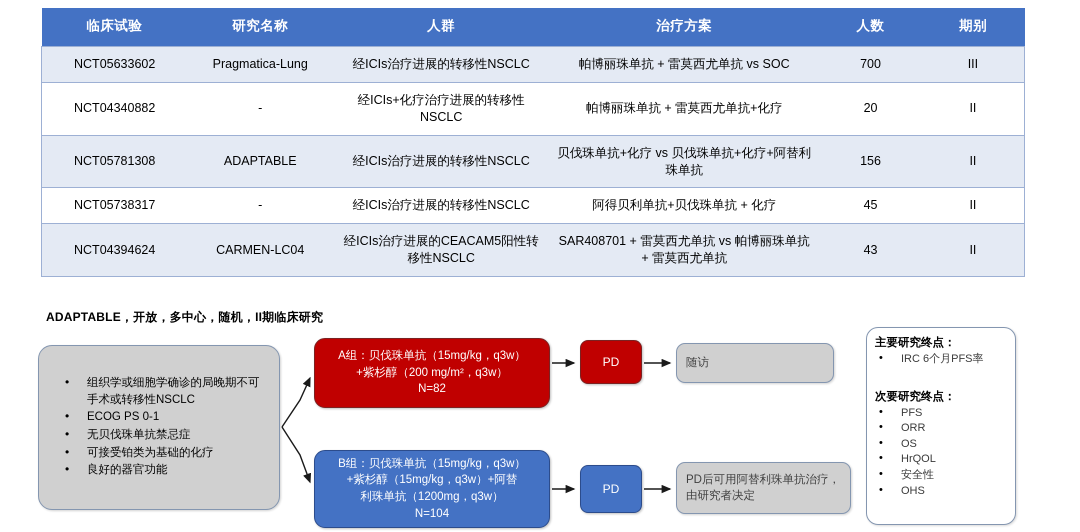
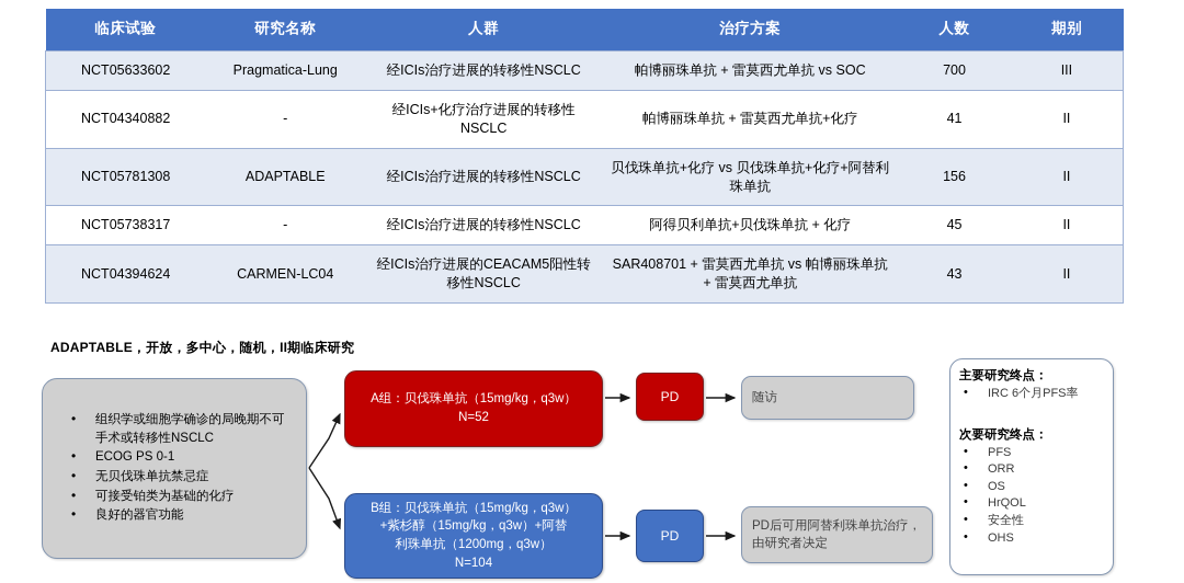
  临床试验	研究名称	人群	治疗方案	人数	期别
  NCT05633602	Pragmatica-Lung	经ICIs治疗进展的转移性NSCLC	帕博丽珠单抗 + 雷莫西尤单抗 vs SOC	700	III
- NCT04340882	-	经ICIs+化疗治疗进展的转移性NSCLC	帕博丽珠单抗 + 雷莫西尤单抗+化疗	20	II
+ NCT04340882	-	经ICIs+化疗治疗进展的转移性NSCLC	帕博丽珠单抗 + 雷莫西尤单抗+化疗	41	II
  NCT05781308	ADAPTABLE	经ICIs治疗进展的转移性NSCLC	贝伐珠单抗+化疗 vs 贝伐珠单抗+化疗+阿替利珠单抗	156	II
  NCT05738317	-	经ICIs治疗进展的转移性NSCLC	阿得贝利单抗+贝伐珠单抗 + 化疗	45	II
  NCT04394624	CARMEN-LC04	经ICIs治疗进展的CEACAM5阳性转移性NSCLC	SAR408701 + 雷莫西尤单抗 vs 帕博丽珠单抗 + 雷莫西尤单抗	43	II
  ADAPTABLE，开放，多中心，随机，II期临床研究
  组织学或细胞学确诊的局晚期不可手术或转移性NSCLC
  ECOG PS 0-1
  无贝伐珠单抗禁忌症
  可接受铂类为基础的化疗
  良好的器官功能
  A组：贝伐珠单抗（15mg/kg，q3w）
- +紫杉醇（200 mg/m²，q3w）
- N=82
+ N=52
  B组：贝伐珠单抗（15mg/kg，q3w）
  +紫杉醇（15mg/kg，q3w）+阿替
  利珠单抗（1200mg，q3w）
  N=104
  PD
  PD
  随访
  PD后可用阿替利珠单抗治疗，由研究者决定
  主要研究终点：
  IRC 6个月PFS率
  次要研究终点：
  PFS
  ORR
  OS
  HrQOL
  安全性
  OHS
